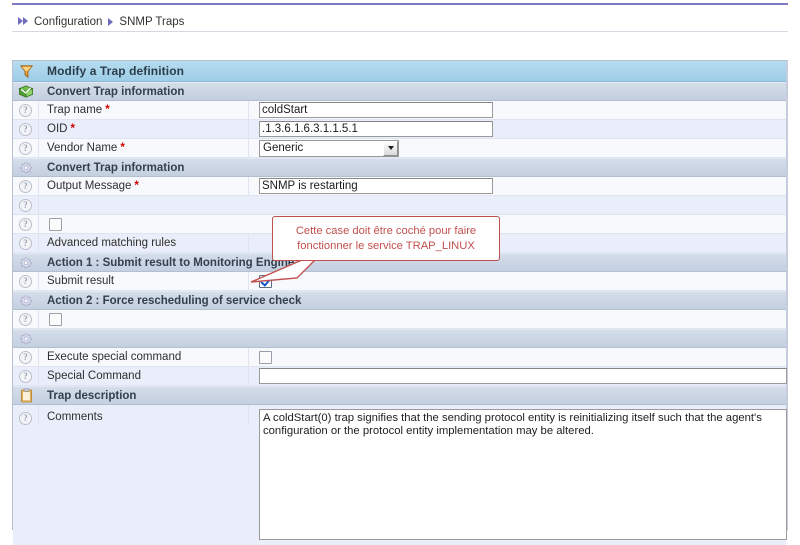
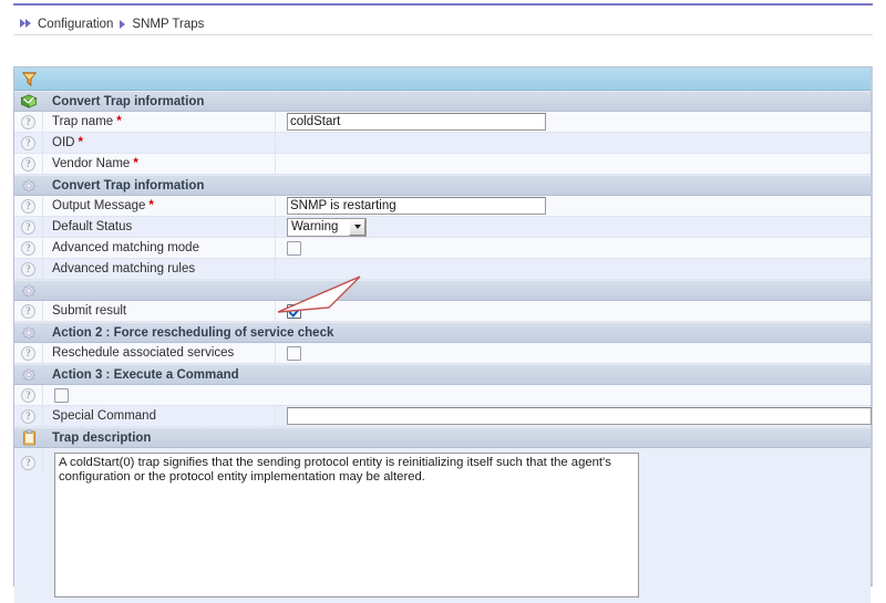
  Configuration
  SNMP Traps
- Modify a Trap definition
  Convert Trap information
  ?
  Trap name
  *
  coldStart
  ?
  OID
  *
- .1.3.6.1.6.3.1.1.5.1
  ?
  Vendor Name
  *
- Generic
  Convert Trap information
  ?
  Output Message
  *
  SNMP is restarting
  ?
+ Default Status
+ Warning
  ?
+ Advanced matching mode
  ?
  Advanced matching rules
- Action 1 : Submit result to Monitoring Engine
  ?
  Submit result
  Action 2 : Force rescheduling of service check
  ?
+ Reschedule associated services
+ Action 3 : Execute a Command
  ?
- Execute special command
  ?
  Special Command
  Trap description
  ?
- Comments
- Cette case doit être coché pour faire fonctionner le service TRAP_LINUX
